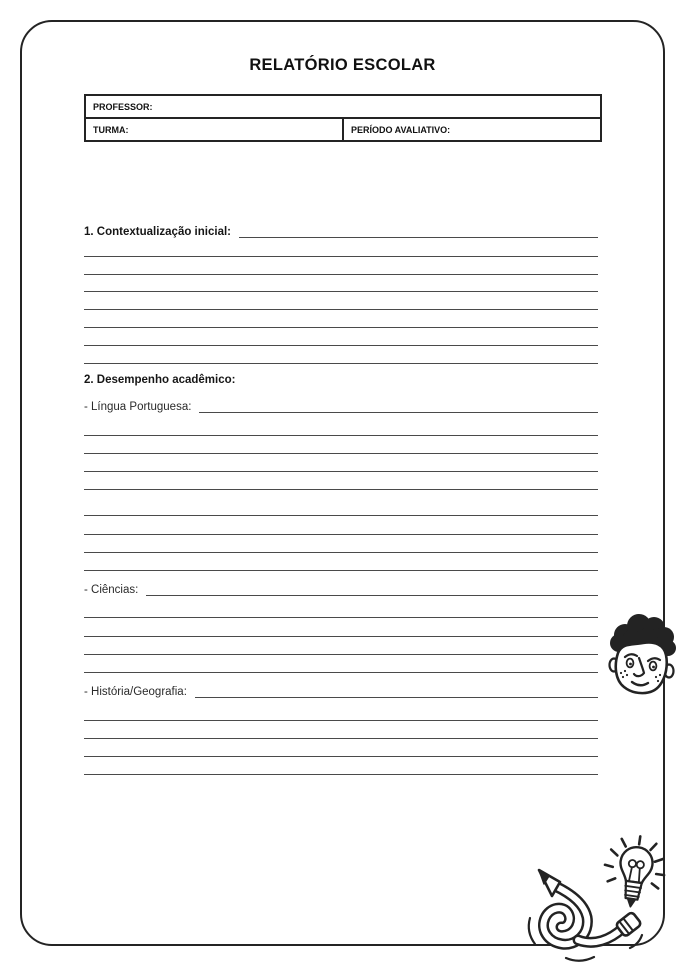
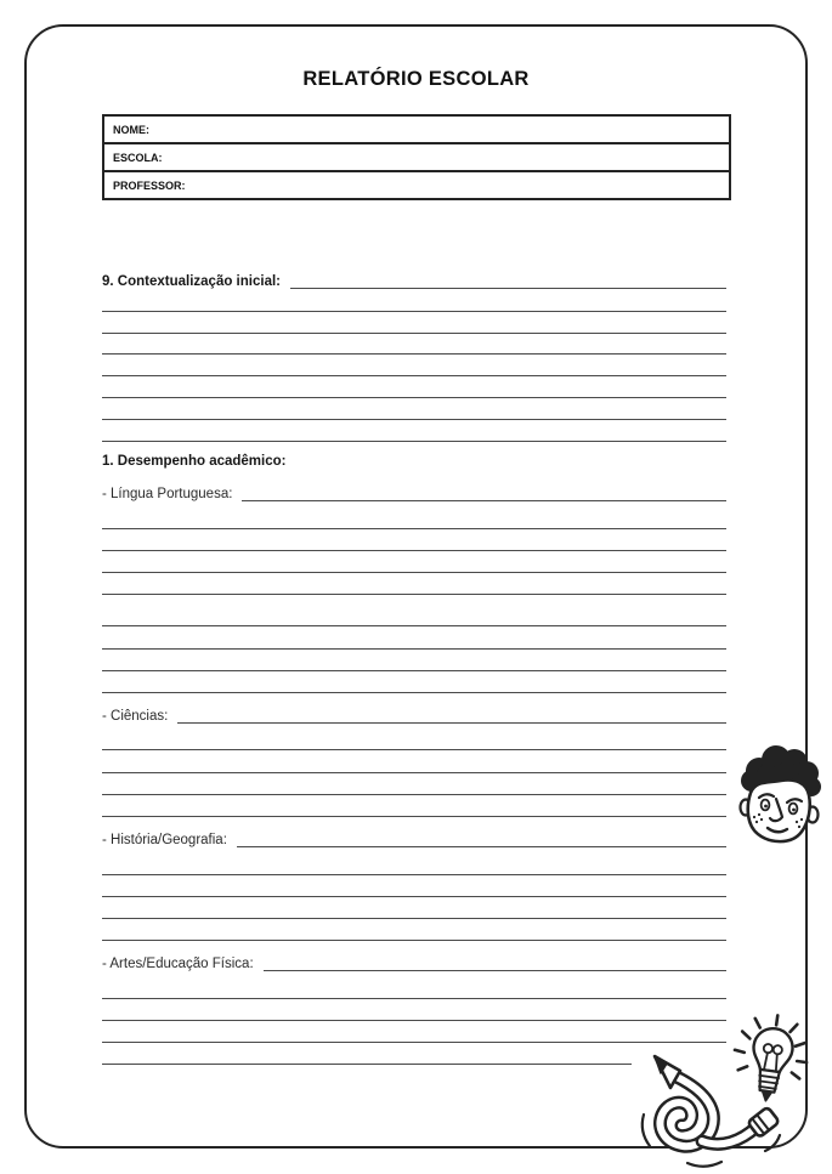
  RELATÓRIO ESCOLAR
+ NOME:
+ ESCOLA:
  PROFESSOR:
- TURMA:	PERÍODO AVALIATIVO:
- 1. Contextualização inicial:
+ 9. Contextualização inicial:
- 2. Desempenho acadêmico:
+ 1. Desempenho acadêmico:
  - Língua Portuguesa:
  - Ciências:
  - História/Geografia:
+ - Artes/Educação Física:
